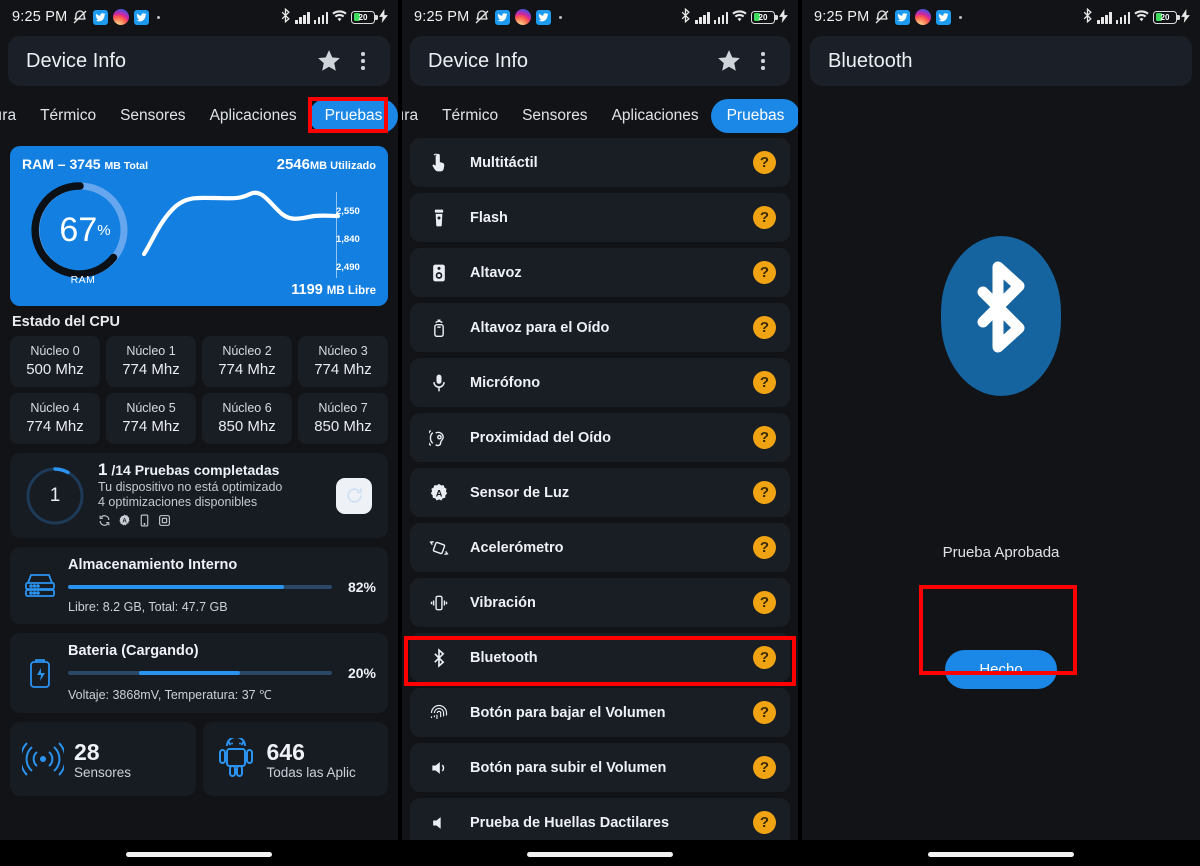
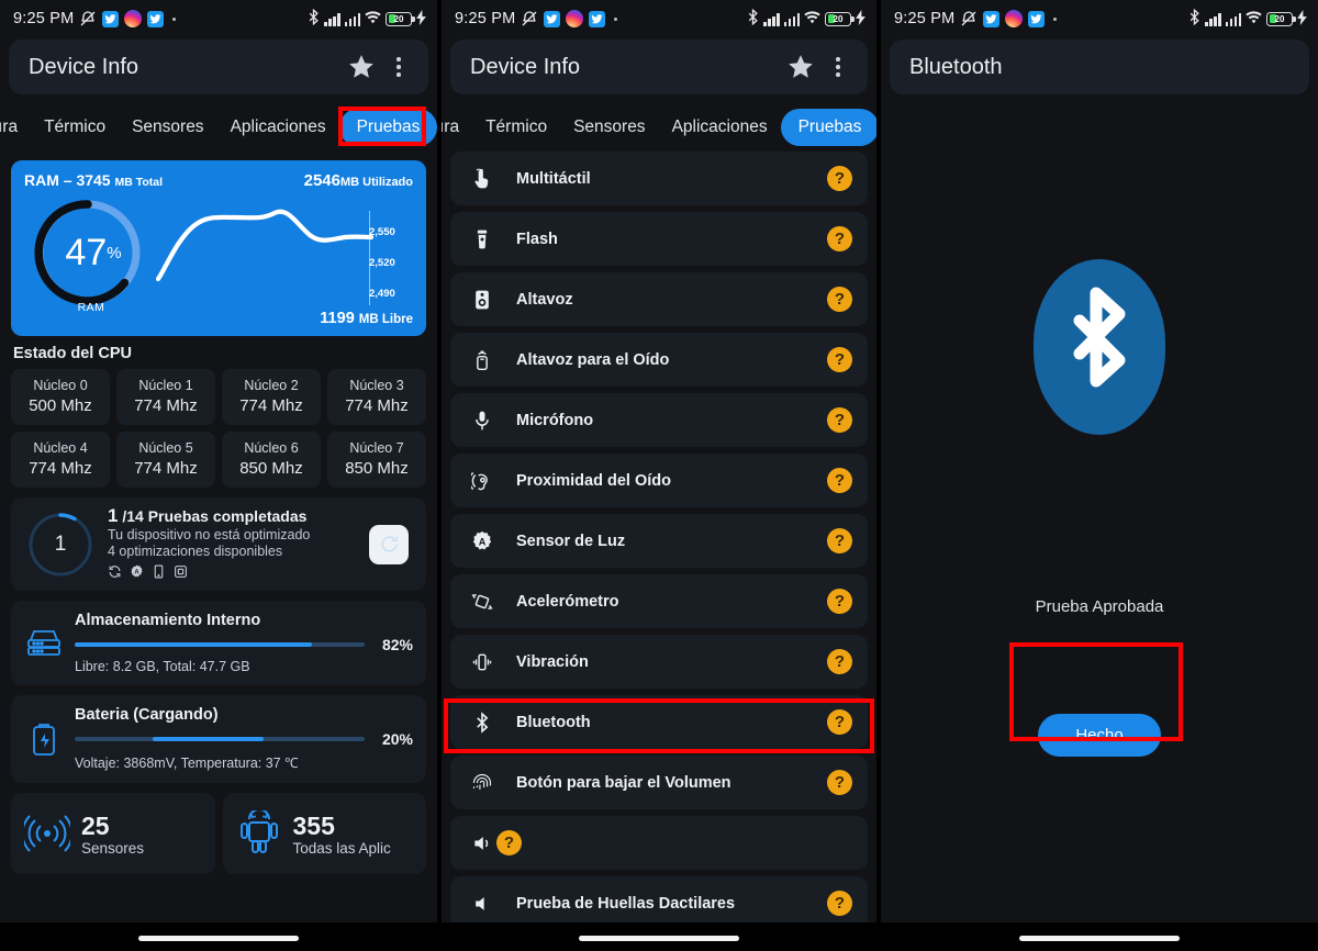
  9:25 PM
  20
  Device Info
  ıra
  Térmico
  Sensores
  Aplicaciones
  Pruebas
  RAM – 3745 MB Total
  2546MB Utilizado
- 67
+ 47
  %
  RAM
  2,550
- 1,840
+ 2,520
  2,490
  1199 MB Libre
  Estado del CPU
  Núcleo 0
  500 Mhz
  Núcleo 1
  774 Mhz
  Núcleo 2
  774 Mhz
  Núcleo 3
  774 Mhz
  Núcleo 4
  774 Mhz
  Núcleo 5
  774 Mhz
  Núcleo 6
  850 Mhz
  Núcleo 7
  850 Mhz
  1
  1 /14 Pruebas completadas
  Tu dispositivo no está optimizado
  4 optimizaciones disponibles
  Almacenamiento Interno
  82%
  Libre: 8.2 GB, Total: 47.7 GB
  Bateria (Cargando)
  20%
  Voltaje: 3868mV, Temperatura: 37 ℃
- 28
+ 25
  Sensores
- 646
+ 355
  Todas las Aplic
  9:25 PM
  20
  Device Info
  ıra
  Térmico
  Sensores
  Aplicaciones
  Pruebas
  Multitáctil
  ?
  Flash
  ?
  Altavoz
  ?
  Altavoz para el Oído
  ?
  Micrófono
  ?
  Proximidad del Oído
  ?
  A
  Sensor de Luz
  ?
  Acelerómetro
  ?
  Vibración
  ?
  Bluetooth
  ?
  Botón para bajar el Volumen
  ?
- Botón para subir el Volumen
  ?
  Prueba de Huellas Dactilares
  ?
  9:25 PM
  20
  Bluetooth
  Prueba Aprobada
  Hecho
